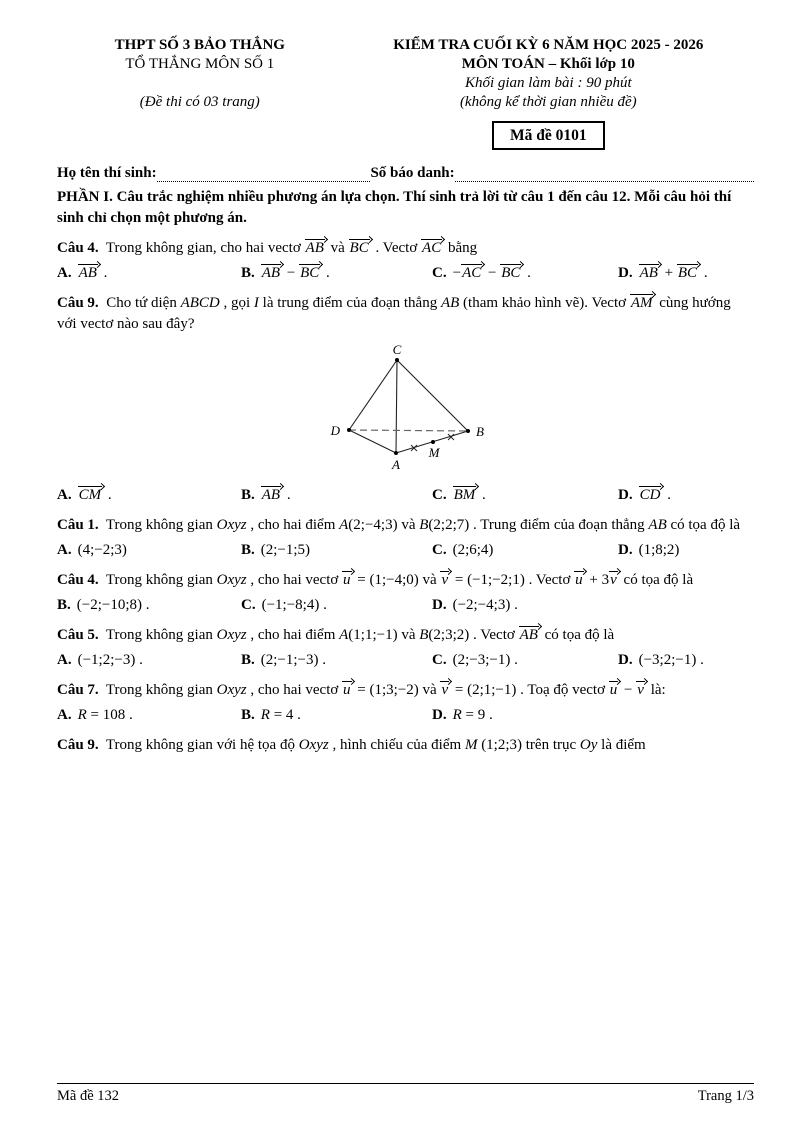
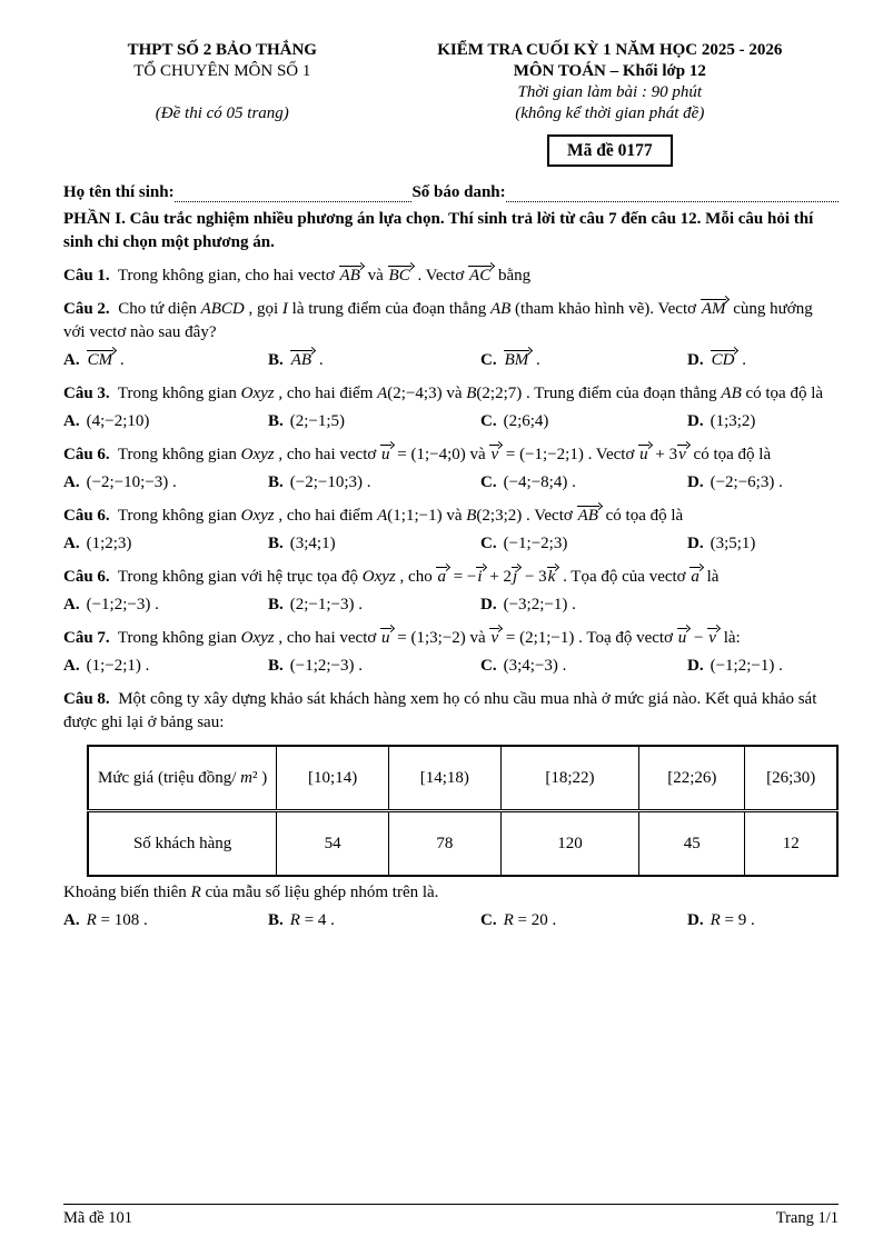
- THPT SỐ 3 BẢO THẮNG
+ THPT SỐ 2 BẢO THẮNG
- TỔ THẮNG MÔN SỐ 1
+ TỔ CHUYÊN MÔN SỐ 1
- (Đề thi có 03 trang)
+ (Đề thi có 05 trang)
- KIỂM TRA CUỐI KỲ 6 NĂM HỌC 2025 - 2026
+ KIỂM TRA CUỐI KỲ 1 NĂM HỌC 2025 - 2026
- MÔN TOÁN – Khối lớp 10
+ MÔN TOÁN – Khối lớp 12
- Khối gian làm bài : 90 phút
+ Thời gian làm bài : 90 phút
- (không kể thời gian nhiều đề)
+ (không kể thời gian phát đề)
- Mã đề 0101
+ Mã đề 0177
  Họ tên thí sinh:
  Số báo danh:
- PHẦN I. Câu trắc nghiệm nhiều phương án lựa chọn. Thí sinh trả lời từ câu 1 đến câu 12. Mỗi câu hỏi thí sinh chỉ chọn một phương án.
+ PHẦN I. Câu trắc nghiệm nhiều phương án lựa chọn. Thí sinh trả lời từ câu 7 đến câu 12. Mỗi câu hỏi thí sinh chỉ chọn một phương án.
- Câu 4. Trong không gian, cho hai vectơ AB và BC . Vectơ AC bằng
+ Câu 1. Trong không gian, cho hai vectơ AB và BC . Vectơ AC bằng
- A. AB .
- B. AB − BC .
- C. −AC − BC .
- D. AB + BC .
- Câu 9. Cho tứ diện ABCD , gọi I là trung điểm của đoạn thẳng AB (tham khảo hình vẽ). Vectơ AM cùng hướng với vectơ nào sau đây?
+ Câu 2. Cho tứ diện ABCD , gọi I là trung điểm của đoạn thẳng AB (tham khảo hình vẽ). Vectơ AM cùng hướng với vectơ nào sau đây?
- C
- D
- B
- A
- M
  A. CM .
  B. AB .
  C. BM .
  D. CD .
- Câu 1. Trong không gian Oxyz , cho hai điểm A(2;−4;3) và B(2;2;7) . Trung điểm của đoạn thẳng AB có tọa độ là
+ Câu 3. Trong không gian Oxyz , cho hai điểm A(2;−4;3) và B(2;2;7) . Trung điểm của đoạn thẳng AB có tọa độ là
- A. (4;−2;3)
+ A. (4;−2;10)
  B. (2;−1;5)
  C. (2;6;4)
- D. (1;8;2)
+ D. (1;3;2)
- Câu 4. Trong không gian Oxyz , cho hai vectơ u = (1;−4;0) và v = (−1;−2;1) . Vectơ u + 3v có tọa độ là
+ Câu 6. Trong không gian Oxyz , cho hai vectơ u = (1;−4;0) và v = (−1;−2;1) . Vectơ u + 3v có tọa độ là
+ A. (−2;−10;−3) .
- B. (−2;−10;8) .
+ B. (−2;−10;3) .
- C. (−1;−8;4) .
+ C. (−4;−8;4) .
- D. (−2;−4;3) .
+ D. (−2;−6;3) .
- Câu 5. Trong không gian Oxyz , cho hai điểm A(1;1;−1) và B(2;3;2) . Vectơ AB có tọa độ là
+ Câu 6. Trong không gian Oxyz , cho hai điểm A(1;1;−1) và B(2;3;2) . Vectơ AB có tọa độ là
+ A. (1;2;3)
+ B. (3;4;1)
+ C. (−1;−2;3)
+ D. (3;5;1)
+ Câu 6. Trong không gian với hệ trục tọa độ Oxyz , cho a = −i + 2j − 3k . Tọa độ của vectơ a là
  A. (−1;2;−3) .
  B. (2;−1;−3) .
- C. (2;−3;−1) .
  D. (−3;2;−1) .
  Câu 7. Trong không gian Oxyz , cho hai vectơ u = (1;3;−2) và v = (2;1;−1) . Toạ độ vectơ u − v là:
+ A. (1;−2;1) .
+ B. (−1;2;−3) .
+ C. (3;4;−3) .
+ D. (−1;2;−1) .
+ Câu 8. Một công ty xây dựng khảo sát khách hàng xem họ có nhu cầu mua nhà ở mức giá nào. Kết quả khảo sát được ghi lại ở bảng sau:
+ Mức giá (triệu đồng/ m² )	[10;14)	[14;18)	[18;22)	[22;26)	[26;30)
+ Số khách hàng	54	78	120	45	12
+ Khoảng biến thiên R của mẫu số liệu ghép nhóm trên là.
  A. R = 108 .
  B. R = 4 .
+ C. R = 20 .
  D. R = 9 .
- Câu 9. Trong không gian với hệ tọa độ Oxyz , hình chiếu của điểm M (1;2;3) trên trục Oy là điểm
- Mã đề 132
+ Mã đề 101
- Trang 1/3
+ Trang 1/1
